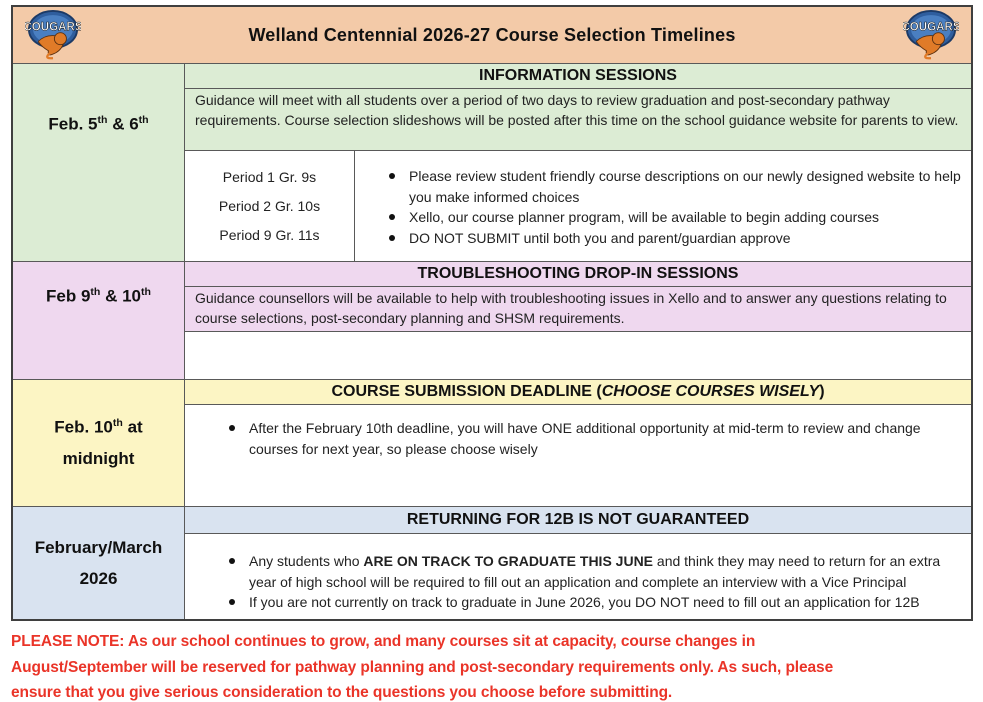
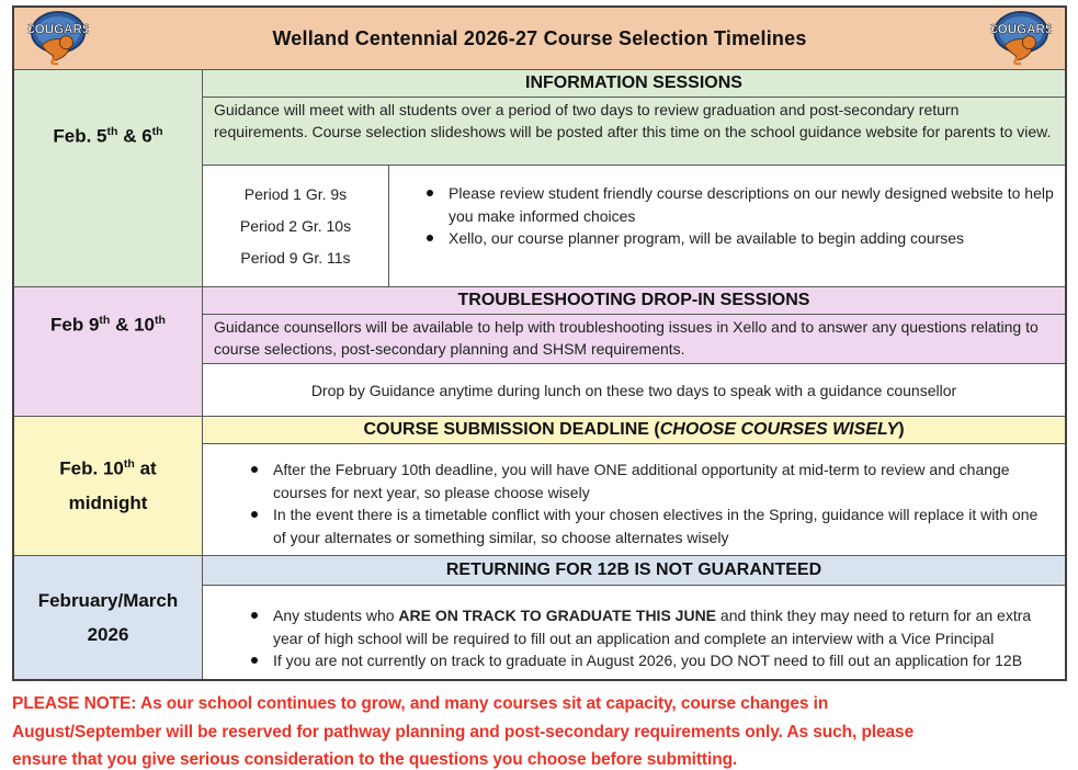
  COUGARS
  Welland Centennial 2026-27 Course Selection Timelines
  COUGARS
  Feb. 5th & 6th
  INFORMATION SESSIONS
- Guidance will meet with all students over a period of two days to review graduation and post-secondary pathway requirements. Course selection slideshows will be posted after this time on the school guidance website for parents to view.
+ Guidance will meet with all students over a period of two days to review graduation and post-secondary return requirements. Course selection slideshows will be posted after this time on the school guidance website for parents to view.
  Period 1 Gr. 9s
  Period 2 Gr. 10s
  Period 9 Gr. 11s
  Please review student friendly course descriptions on our newly designed website to help you make informed choices
  Xello, our course planner program, will be available to begin adding courses
- DO NOT SUBMIT until both you and parent/guardian approve
  Feb 9th & 10th
  TROUBLESHOOTING DROP-IN SESSIONS
  Guidance counsellors will be available to help with troubleshooting issues in Xello and to answer any questions relating to course selections, post-secondary planning and SHSM requirements.
+ Drop by Guidance anytime during lunch on these two days to speak with a guidance counsellor
  Feb. 10th at
  midnight
  COURSE SUBMISSION DEADLINE (CHOOSE COURSES WISELY)
  After the February 10th deadline, you will have ONE additional opportunity at mid-term to review and change courses for next year, so please choose wisely
+ In the event there is a timetable conflict with your chosen electives in the Spring, guidance will replace it with one of your alternates or something similar, so choose alternates wisely
  February/March
  2026
  RETURNING FOR 12B IS NOT GUARANTEED
  Any students who ARE ON TRACK TO GRADUATE THIS JUNE and think they may need to return for an extra year of high school will be required to fill out an application and complete an interview with a Vice Principal
- If you are not currently on track to graduate in June 2026, you DO NOT need to fill out an application for 12B
+ If you are not currently on track to graduate in August 2026, you DO NOT need to fill out an application for 12B
  PLEASE NOTE: As our school continues to grow, and many courses sit at capacity, course changes in
  August/September will be reserved for pathway planning and post-secondary requirements only. As such, please
  ensure that you give serious consideration to the questions you choose before submitting.
